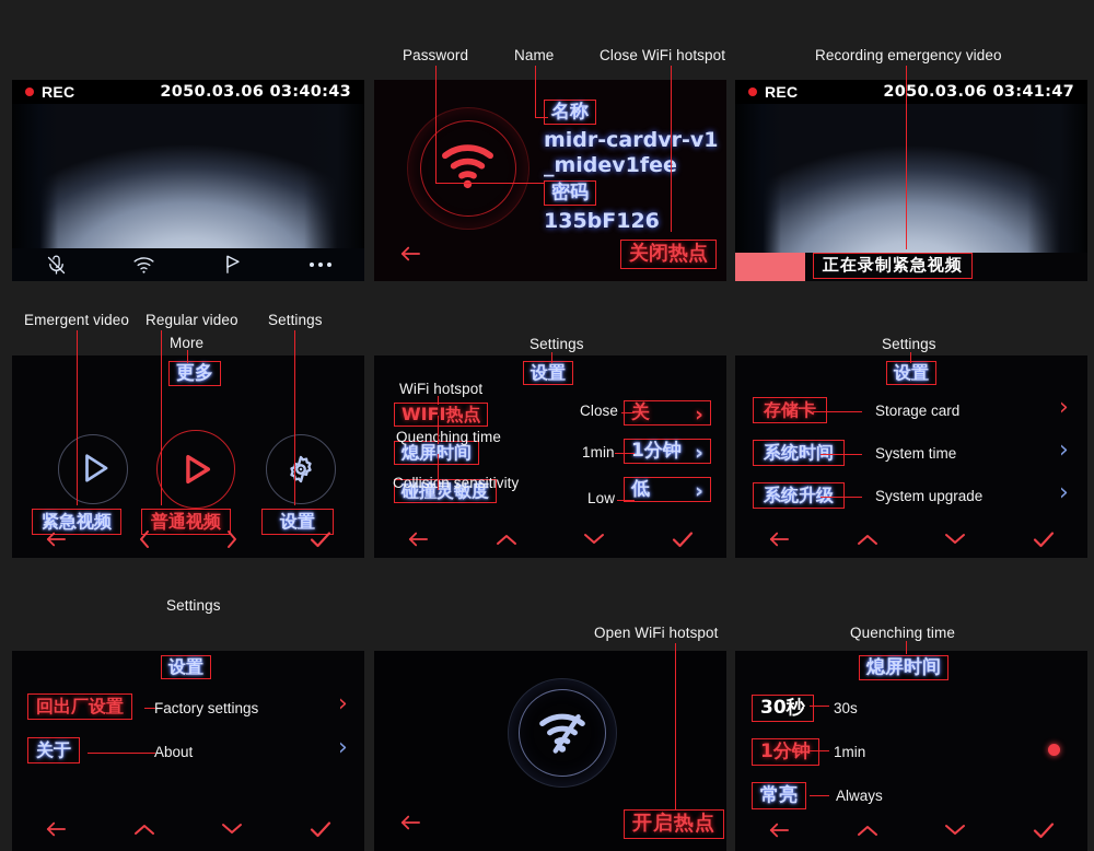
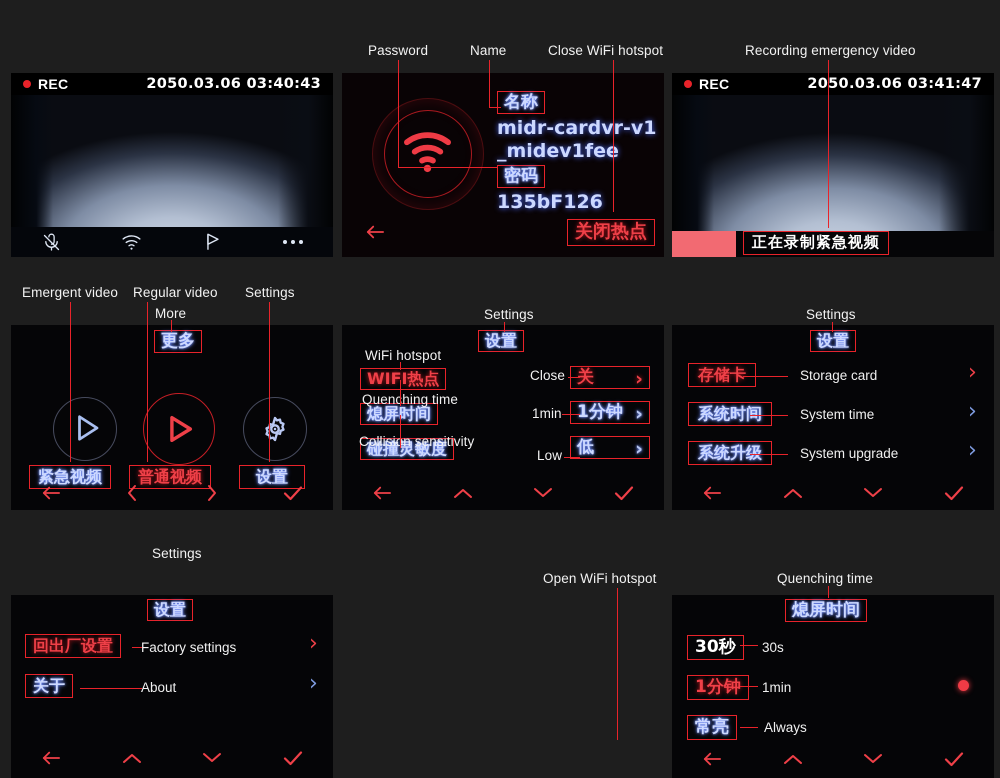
  REC
  2050.03.06 03:40:43
  名称
  midr-cardvr-v1
  _midev1fe
  密码
  135bF126
  关闭热点
  REC
  2050.03.06 03:41:47
  正在录制紧急视频
  更多
  紧急视频
  普通视频
  设置
  设置
  WIFI热点
  关
  ›
  熄屏时间
  1分钟
  ›
  碰撞灵敏度
  低
  ›
  设置
  存储卡
  Storage card
  ›
  系统时间
  System time
  ›
  系统升级
  System upgrade
  ›
  设置
  回出厂设置
  Factory settings
  ›
  关于
  About
  ›
- 开启热点
  熄屏时间
  30秒
  30s
  1分钟
  1min
  常亮
  Always
  Password
  Name
  Close WiFi hotspot
  Recording emergency video
  Emergent video
  Regular video
  Settings
  More
  Settings
  WiFi hotspot
  Quenching time
  Collisin sensitivity
  Close
  1min
  Low
  Settings
  Settings
  Open WiFi hotspot
  Quenching time
